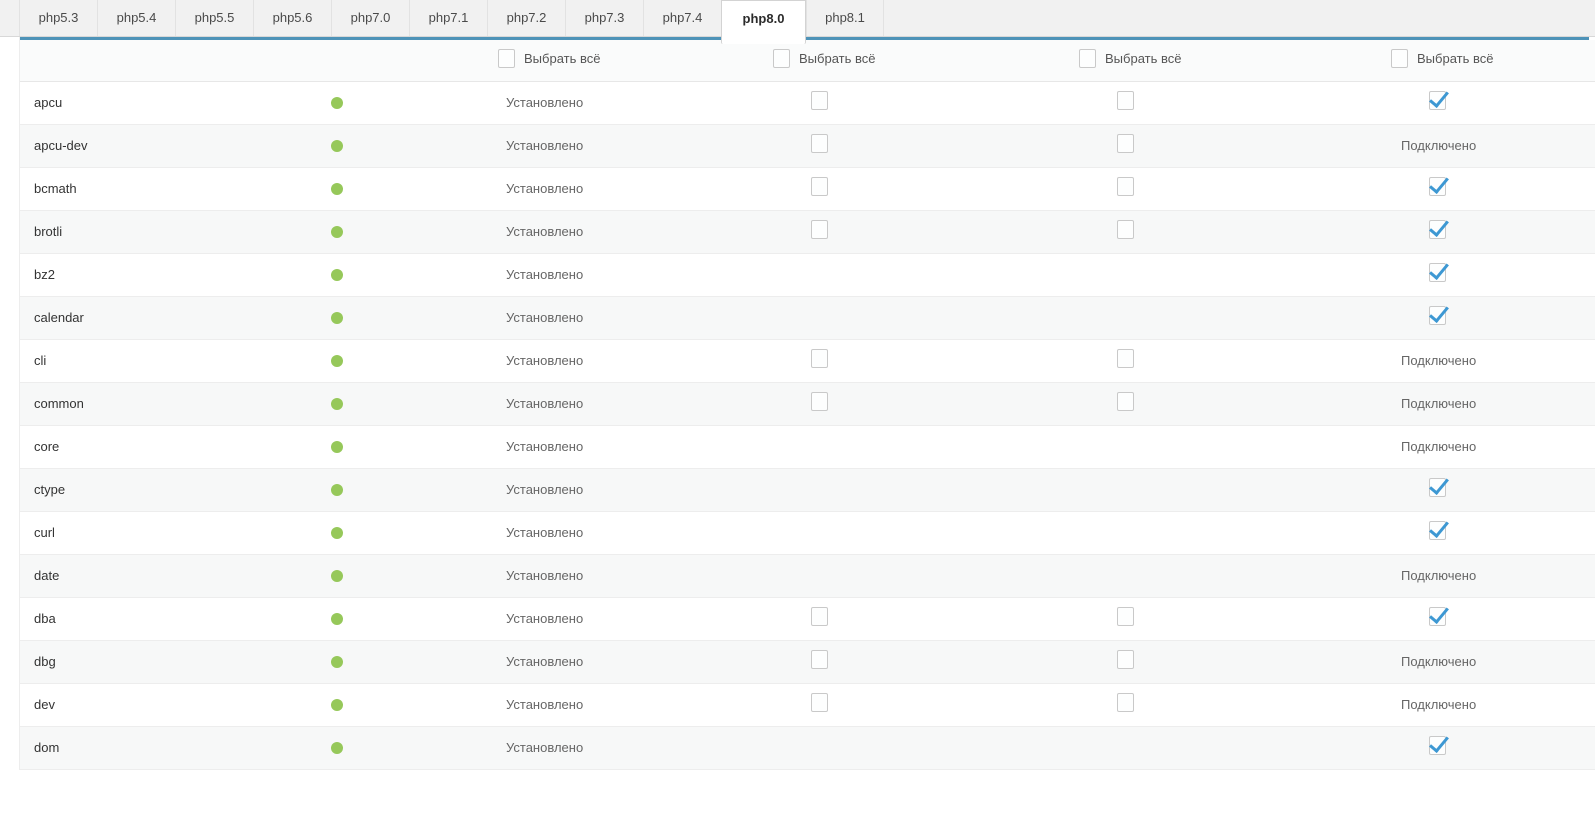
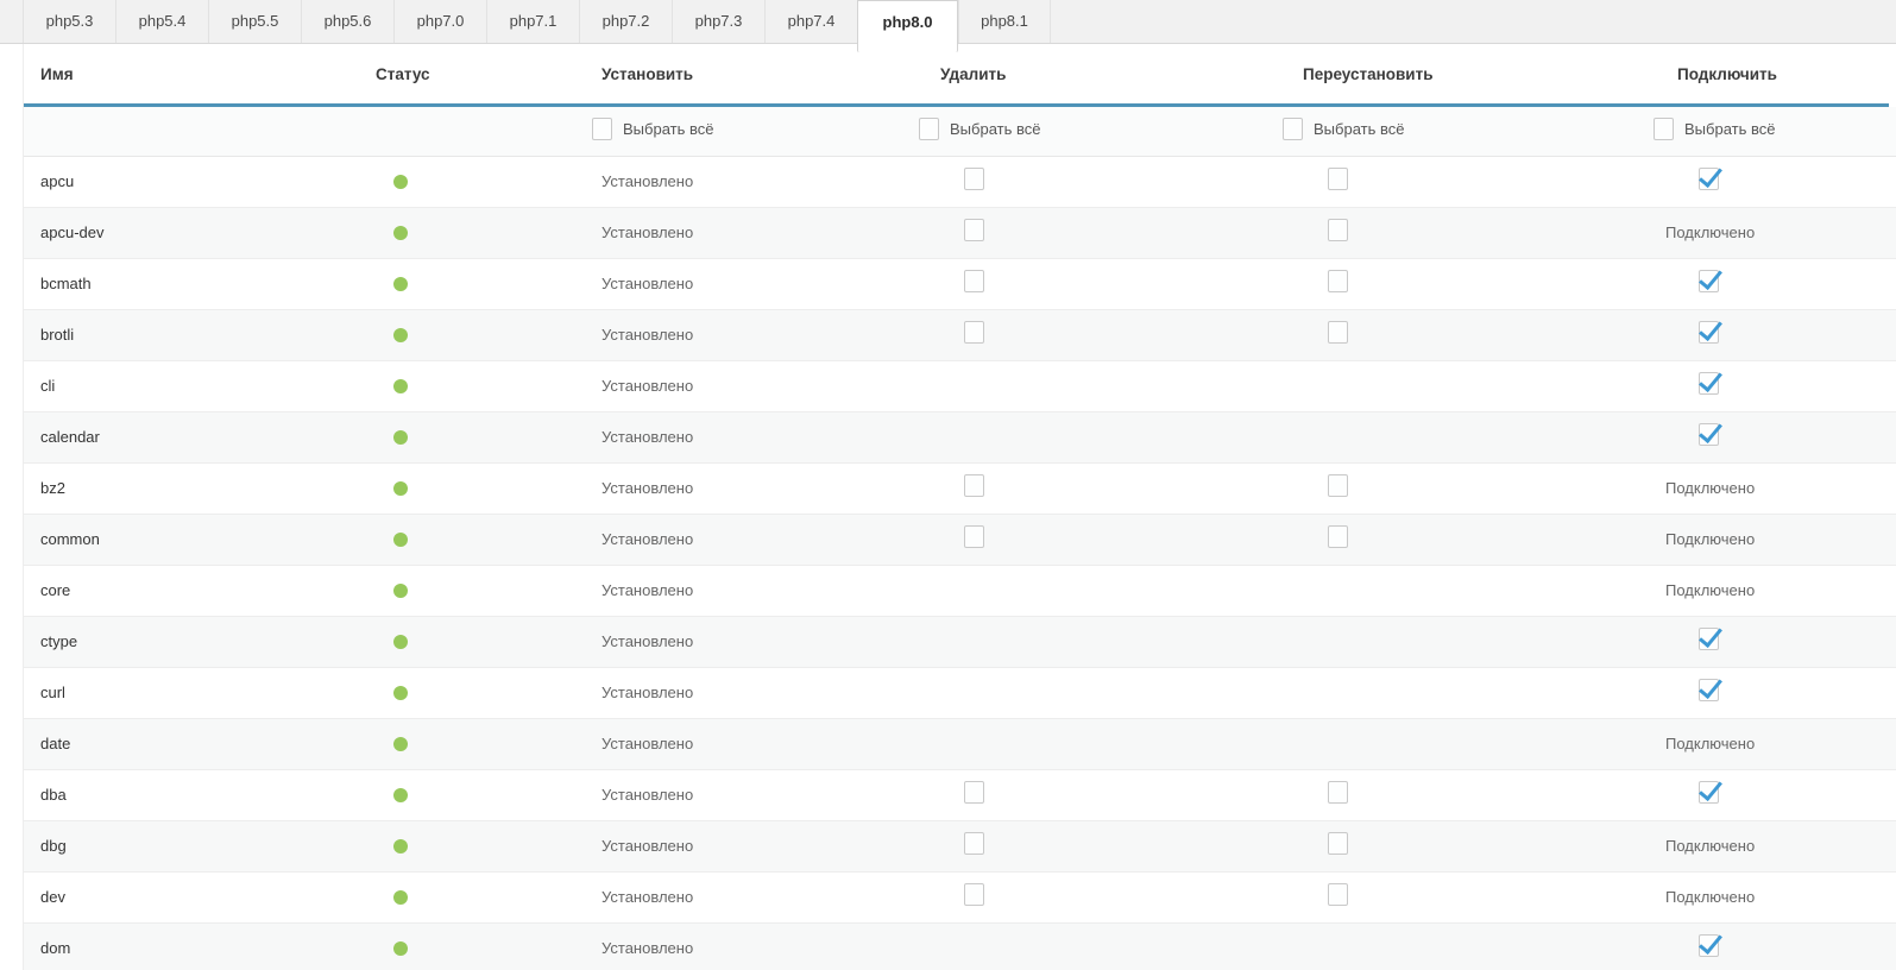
  php5.3
  php5.4
  php5.5
  php5.6
  php7.0
  php7.1
  php7.2
  php7.3
  php7.4
  php8.0
  php8.1
+ Имя
+ Статус
+ Установить
+ Удалить
+ Переустановить
+ Подключить
  Выбрать всё
  Выбрать всё
  Выбрать всё
  Выбрать всё
  apcu
  Установлено
  apcu-dev
  Установлено
  Подключено
  bcmath
  Установлено
  brotli
  Установлено
- bz2
+ cli
  Установлено
  calendar
  Установлено
- cli
+ bz2
  Установлено
  Подключено
  common
  Установлено
  Подключено
  core
  Установлено
  Подключено
  ctype
  Установлено
  curl
  Установлено
  date
  Установлено
  Подключено
  dba
  Установлено
  dbg
  Установлено
  Подключено
  dev
  Установлено
  Подключено
  dom
  Установлено
